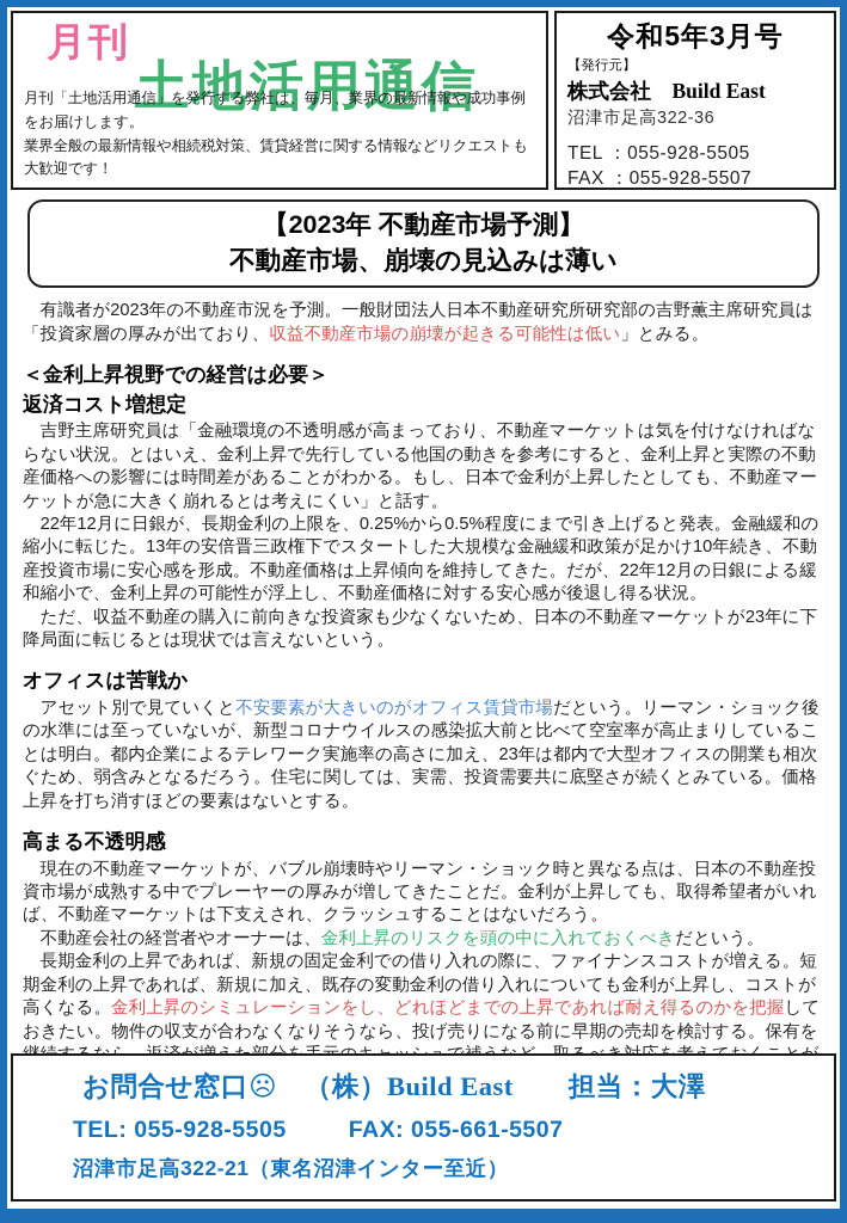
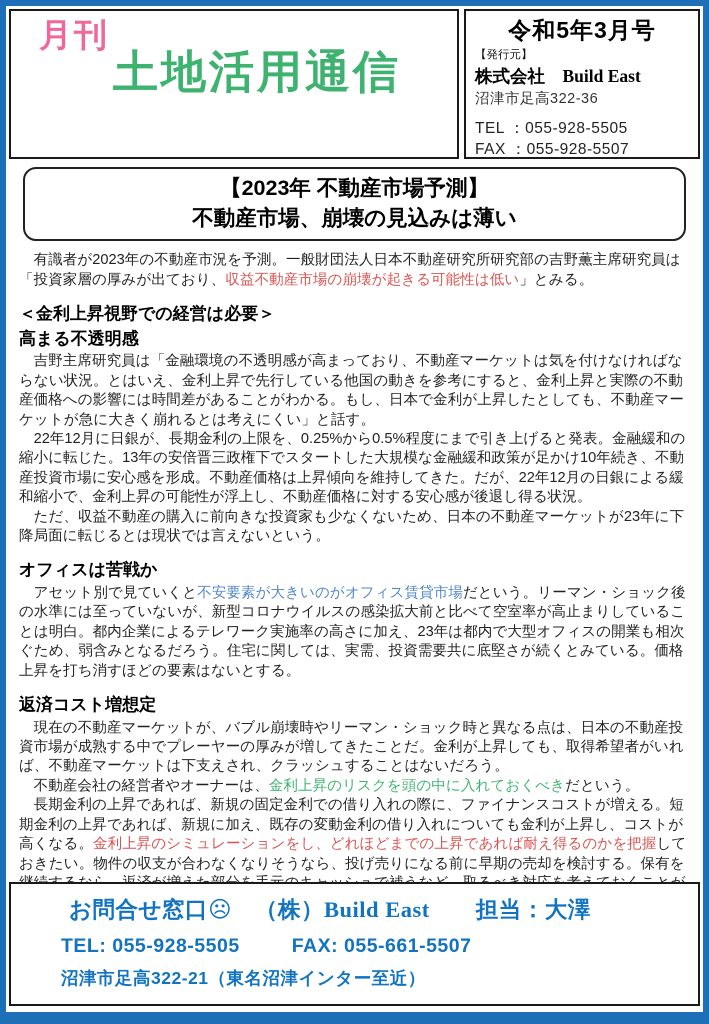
  月刊
  土地活用通信
- 月刊「土地活用通信」を発行する弊社は、毎月、業界の最新情報や成功事例をお届けします。
- 業界全般の最新情報や相続税対策、賃貸経営に関する情報などリクエストも大歓迎です！
  令和5年3月号
  【発行元】
  株式会社 Build East
  沼津市足高322-36
  TEL ：055-928-5505
  FAX ：055-928-5507
  【2023年 不動産市場予測】
  不動産市場、崩壊の見込みは薄い
  有識者が2023年の不動産市況を予測。一般財団法人日本不動産研究所研究部の吉野薫主席研究員は「投資家層の厚みが出ており、収益不動産市場の崩壊が起きる可能性は低い」とみる。
  ＜金利上昇視野での経営は必要＞
- 返済コスト増想定
+ 高まる不透明感
  吉野主席研究員は「金融環境の不透明感が高まっており、不動産マーケットは気を付けなければならない状況。とはいえ、金利上昇で先行している他国の動きを参考にすると、金利上昇と実際の不動産価格への影響には時間差があることがわかる。もし、日本で金利が上昇したとしても、不動産マーケットが急に大きく崩れるとは考えにくい」と話す。
  22年12月に日銀が、長期金利の上限を、0.25%から0.5%程度にまで引き上げると発表。金融緩和の縮小に転じた。13年の安倍晋三政権下でスタートした大規模な金融緩和政策が足かけ10年続き、不動産投資市場に安心感を形成。不動産価格は上昇傾向を維持してきた。だが、22年12月の日銀による緩和縮小で、金利上昇の可能性が浮上し、不動産価格に対する安心感が後退し得る状況。
  ただ、収益不動産の購入に前向きな投資家も少なくないため、日本の不動産マーケットが23年に下降局面に転じるとは現状では言えないという。
  オフィスは苦戦か
  アセット別で見ていくと不安要素が大きいのがオフィス賃貸市場だという。リーマン・ショック後の水準には至っていないが、新型コロナウイルスの感染拡大前と比べて空室率が高止まりしていることは明白。都内企業によるテレワーク実施率の高さに加え、23年は都内で大型オフィスの開業も相次ぐため、弱含みとなるだろう。住宅に関しては、実需、投資需要共に底堅さが続くとみている。価格上昇を打ち消すほどの要素はないとする。
- 高まる不透明感
+ 返済コスト増想定
  現在の不動産マーケットが、バブル崩壊時やリーマン・ショック時と異なる点は、日本の不動産投資市場が成熟する中でプレーヤーの厚みが増してきたことだ。金利が上昇しても、取得希望者がいれば、不動産マーケットは下支えされ、クラッシュすることはないだろう。
  不動産会社の経営者やオーナーは、金利上昇のリスクを頭の中に入れておくべきだという。
  長期金利の上昇であれば、新規の固定金利での借り入れの際に、ファイナンスコストが増える。短期金利の上昇であれば、新規に加え、既存の変動金利の借り入れについても金利が上昇し、コストが高くなる。金利上昇のシミュレーションをし、どれほどまでの上昇であれば耐え得るのかを把握しておきたい。物件の収支が合わなくなりそうなら、投げ売りになる前に早期の売却を検討する。保有を
  お問合せ窓口☹ （株）Build East 担当：大澤
  TEL: 055-928-5505 FAX: 055-661-5507
  沼津市足高322-21（東名沼津インター至近）
